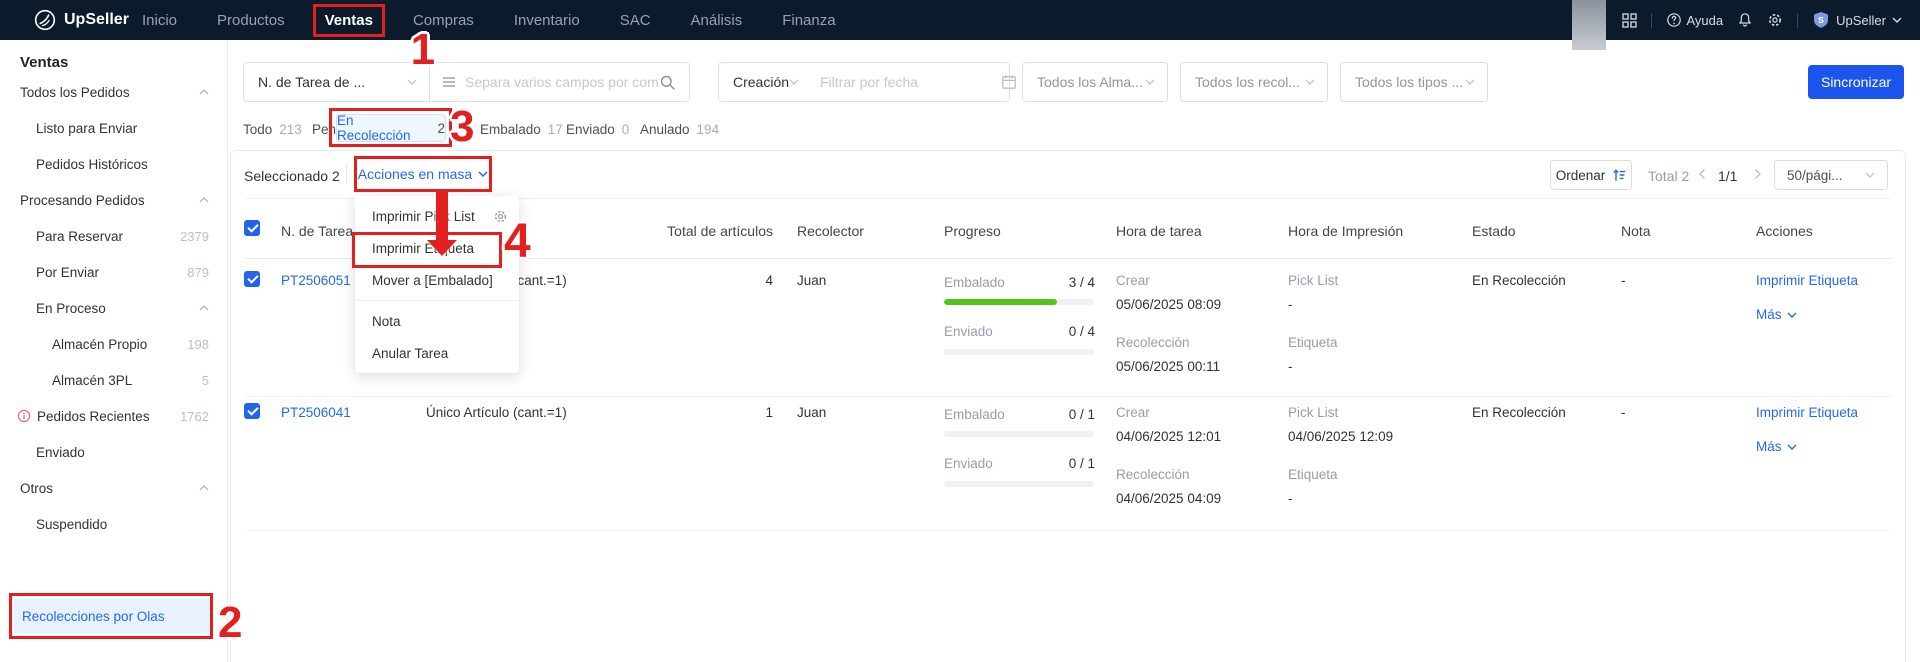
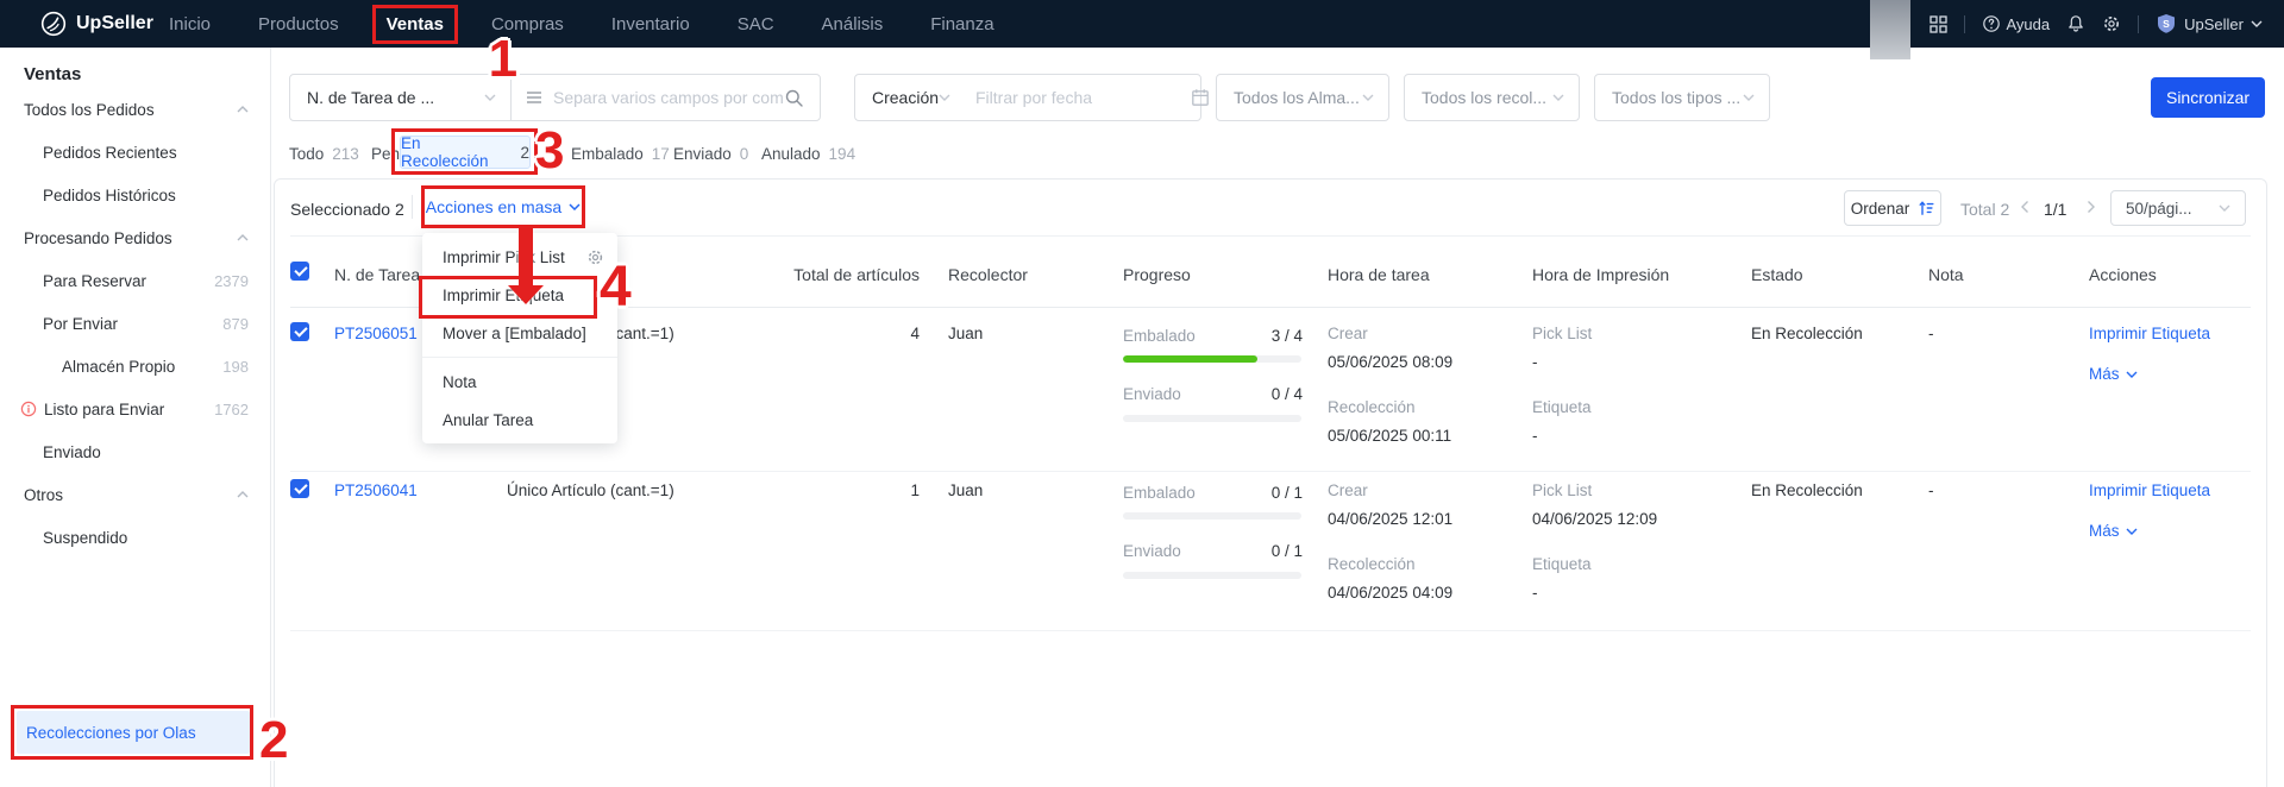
  UpSeller
  Inicio
  Productos
  Ventas
  1
  Compras
  Inventario
  SAC
  Análisis
  Finanza
  Ayuda
  S
  UpSeller
  Ventas
  Todos los Pedidos
- Listo para Enviar
+ Pedidos Recientes
  Pedidos Históricos
  Procesando Pedidos
  Para Reservar
  2379
  Por Enviar
  879
- En Proceso
  Almacén Propio
  198
- Almacén 3PL
- 5
- Pedidos Recientes
+ Listo para Enviar
  1762
  Enviado
  Otros
  Suspendido
  Recolecciones por Olas
  2
  N. de Tarea de ...
  Separa varios campos por com
  Creación
  Filtrar por fecha
  Todos los Alma...
  Todos los recol...
  Todos los tipos ...
  Sincronizar
  Todo 213
  En Recolección
  2
  3
  Embalado 17
  Enviado 0
  Anulado 194
  Seleccionado 2
  Acciones en masa
  Ordenar
  Total 2
  1/1
  50/pági...
  N. de Tarea
  Total de artículos
  Recolector
  Progreso
  Hora de tarea
  Hora de Impresión
  Estado
  Nota
  Acciones
  PT2506051
  4
  Juan
  Embalado
  3 / 4
  Enviado
  0 / 4
  Crear
  05/06/2025 08:09
  Recolección
  05/06/2025 00:11
  Pick List
  -
  Etiqueta
  -
  En Recolección
  -
  Imprimir Etiqueta
  Más
  PT2506041
  Único Artículo (cant.=1)
  1
  Juan
  Embalado
  0 / 1
  Enviado
  0 / 1
  Crear
  04/06/2025 12:01
  Recolección
  04/06/2025 04:09
  Pick List
  04/06/2025 12:09
  Etiqueta
  -
  En Recolección
  -
  Imprimir Etiqueta
  Más
  Imprimir Pi List
  Imprimir Etiqueta
  Mover a [Embalado]
  Nota
  Anular Tarea
  4
